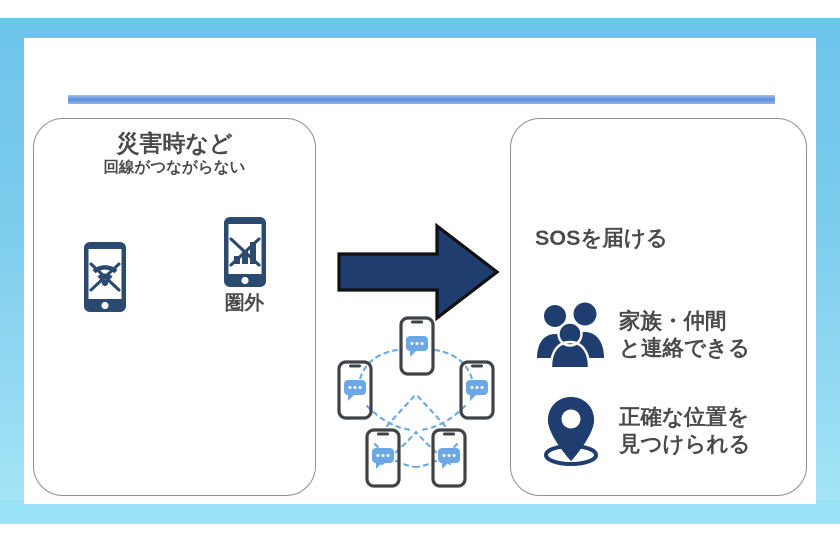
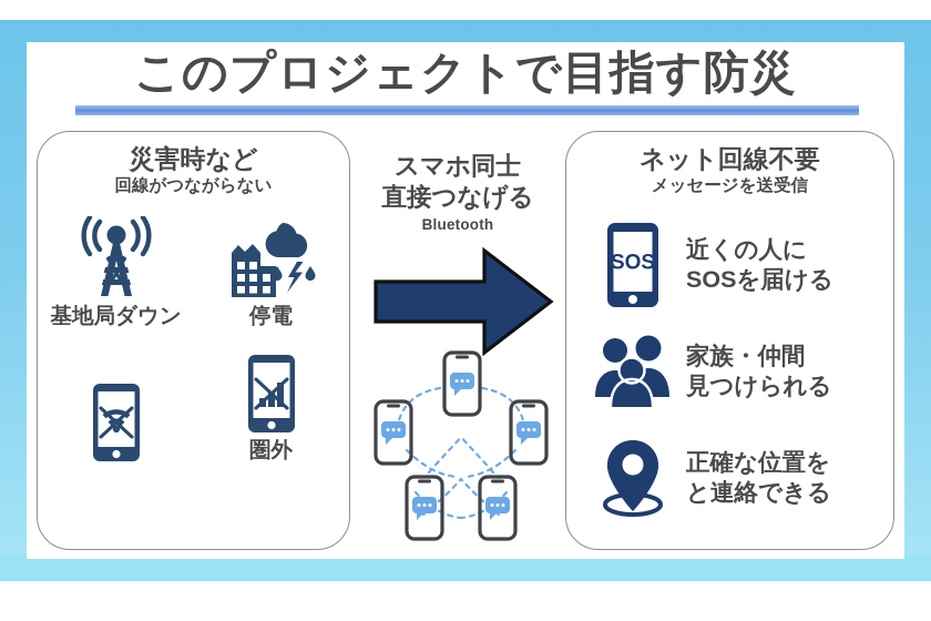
+ このプロジェクトで目指す防災
  災害時など
  回線がつながらない
+ 基地局ダウン
+ 停電
  圏外
+ スマホ同士
+ 直接つなげる
+ Bluetooth
+ ネット回線不要
+ メッセージを送受信
+ SOS
+ 近くの人に
  SOSを届ける
  家族・仲間
- と連絡できる
+ 見つけられる
  正確な位置を
- 見つけられる
+ と連絡できる
